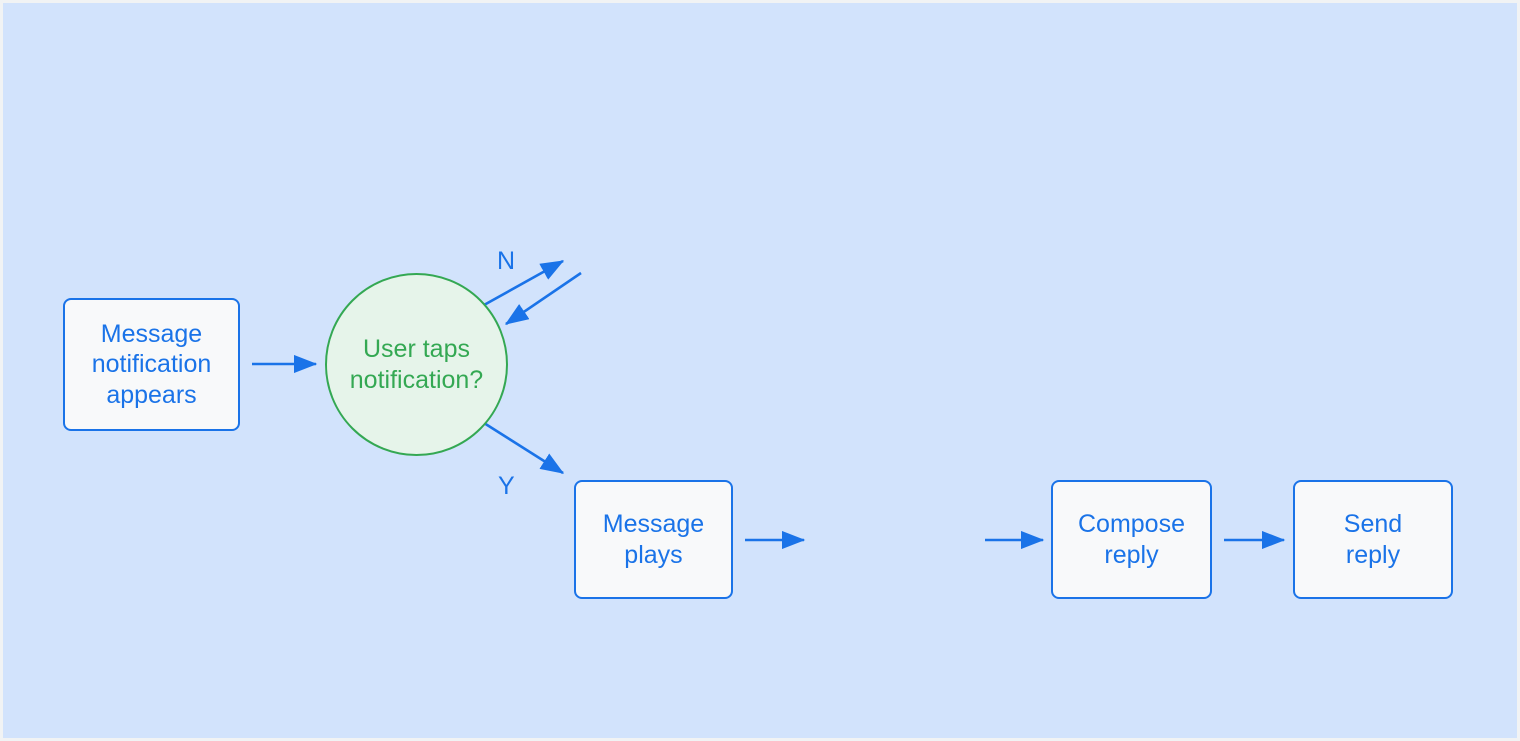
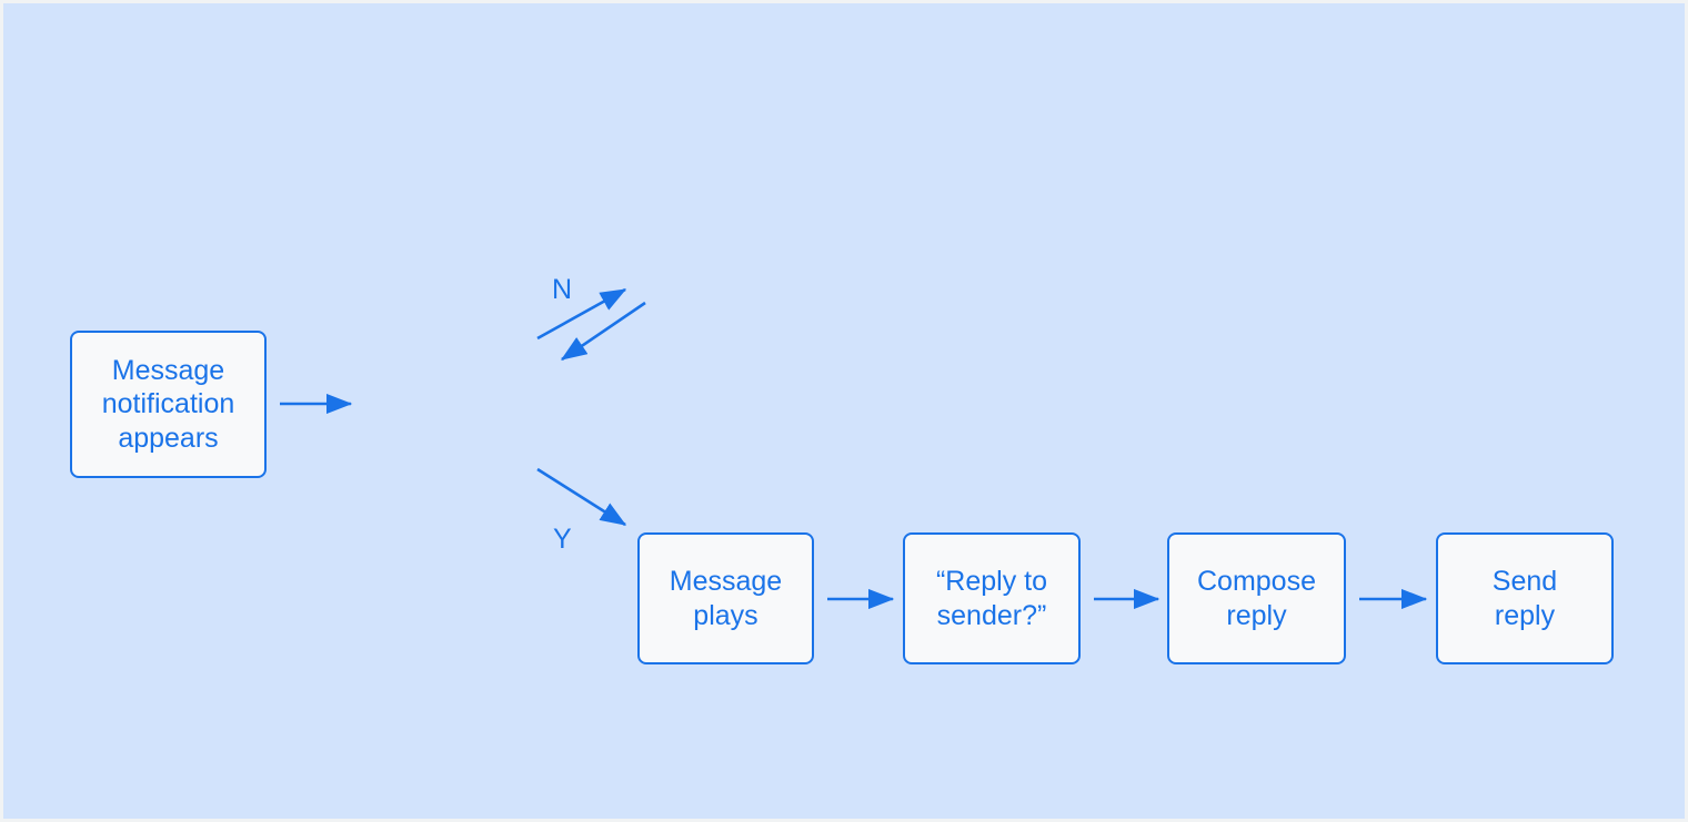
  Message
  notification
  appears
- User taps
- notification?
  Message
  plays
+ “Reply to
+ sender?”
  Compose
  reply
  Send
  reply
  N
  Y
